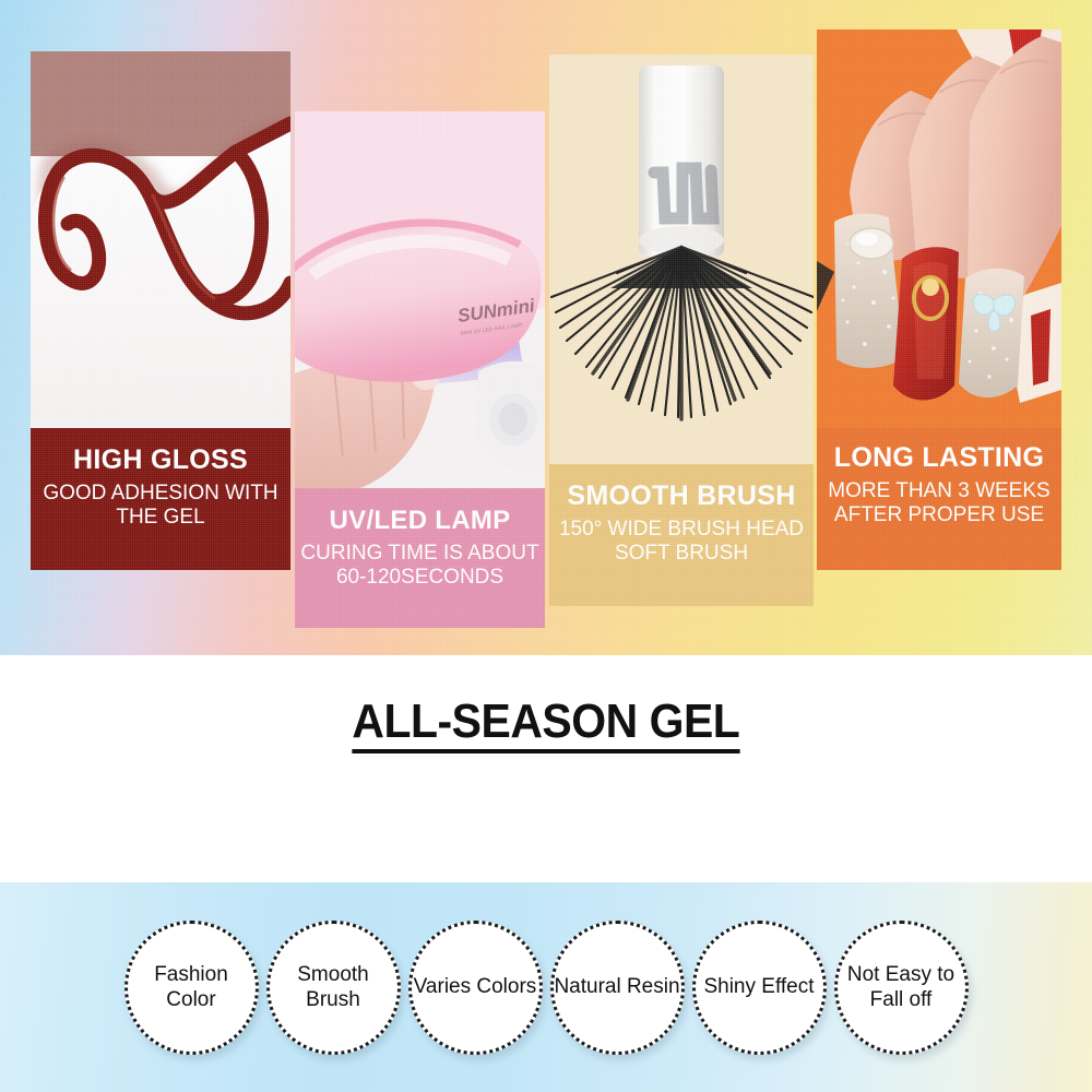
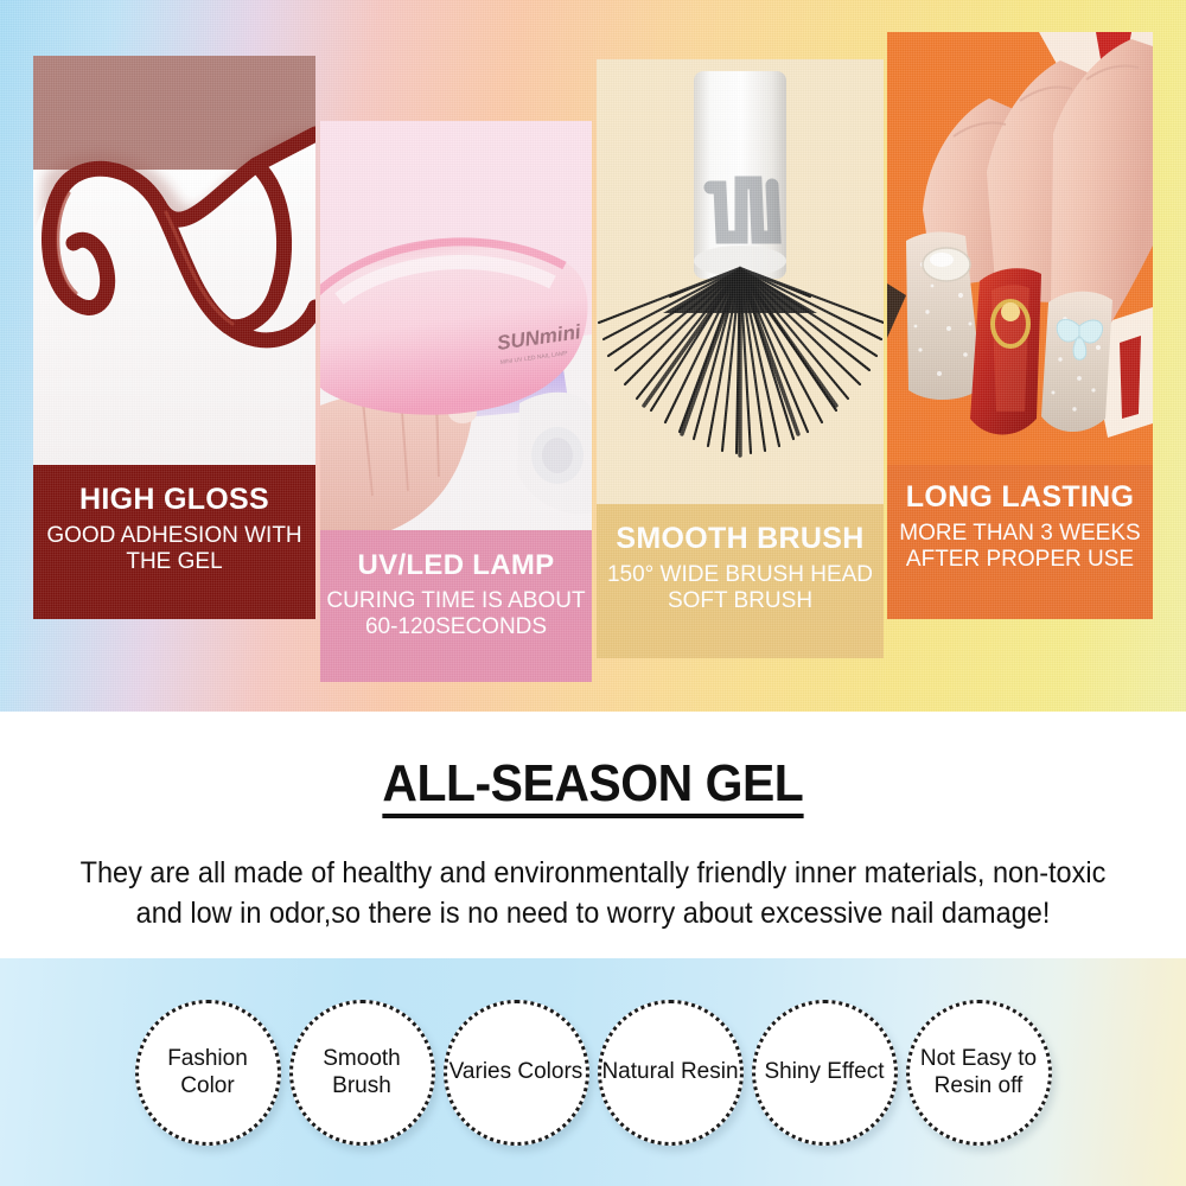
  ALL-SEASON GEL
+ They are all made of healthy and environmentally friendly inner materials, non-toxic and low in odor,so there is no need to worry about excessive nail damage!
  Fashion Color
  Smooth Brush
  Varies Colors
  Natural Resin
  Shiny Effect
- Not Easy to Fall off
+ Not Easy to Resin off
